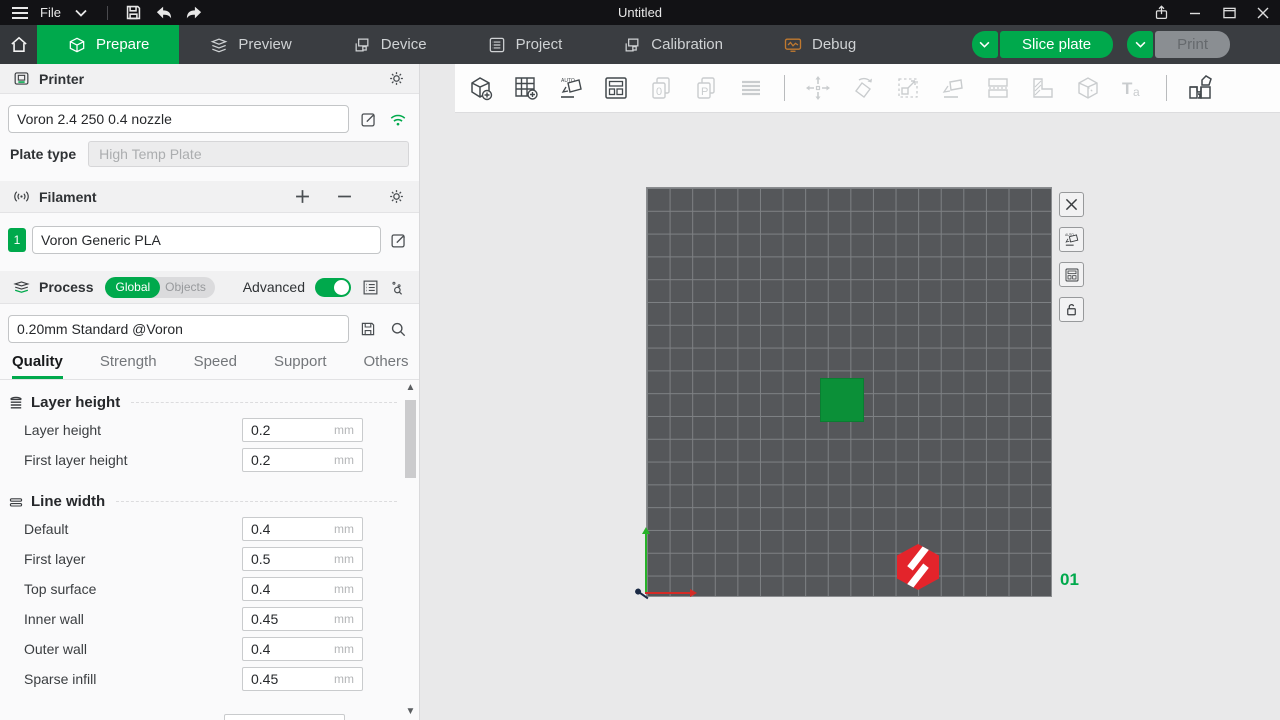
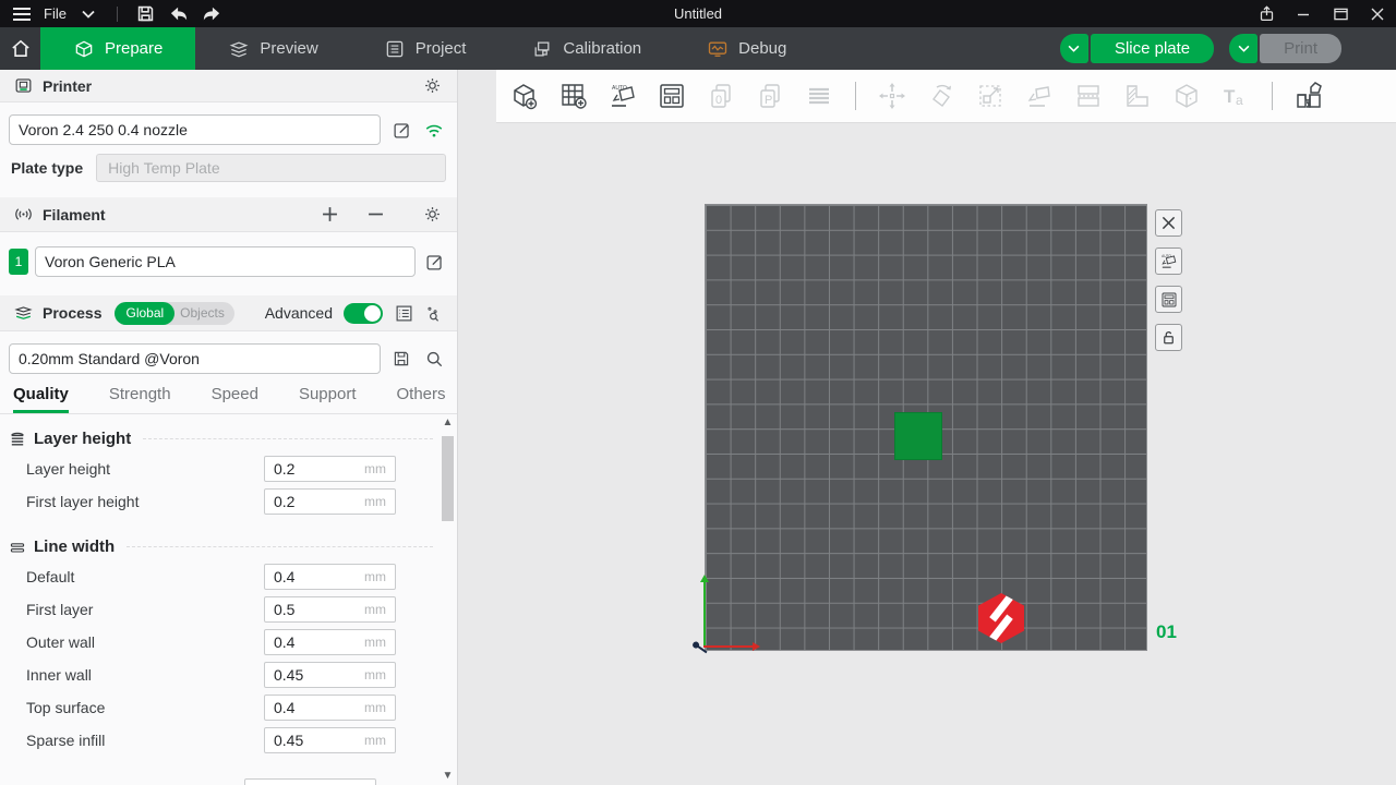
  File
  Untitled
  Prepare
  Preview
- Device
  Project
  Calibration
  Debug
  Slice plate
  Print
  Printer
  Voron 2.4 250 0.4 nozzle
  Plate type
  High Temp Plate
  Filament
  1
  Voron Generic PLA
  Process
  Global
  Objects
  Advanced
  0.20mm Standard @Voron
  Quality
  Strength
  Speed
  Support
  Others
  Layer height
  Layer height
  0.2
  mm
  First layer height
  0.2
  mm
  Line width
  Default
  0.4
  mm
  First layer
  0.5
  mm
- Top surface
+ Outer wall
  0.4
  mm
  Inner wall
  0.45
  mm
- Outer wall
+ Top surface
  0.4
  mm
  Sparse infill
  0.45
  mm
  ▲
  ▼
  0
  P
  T
  a
  01
